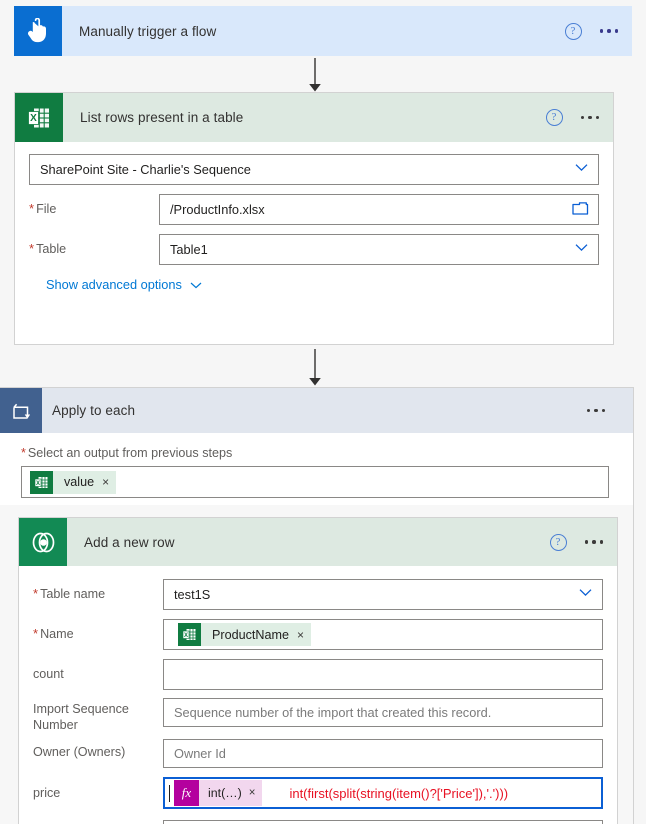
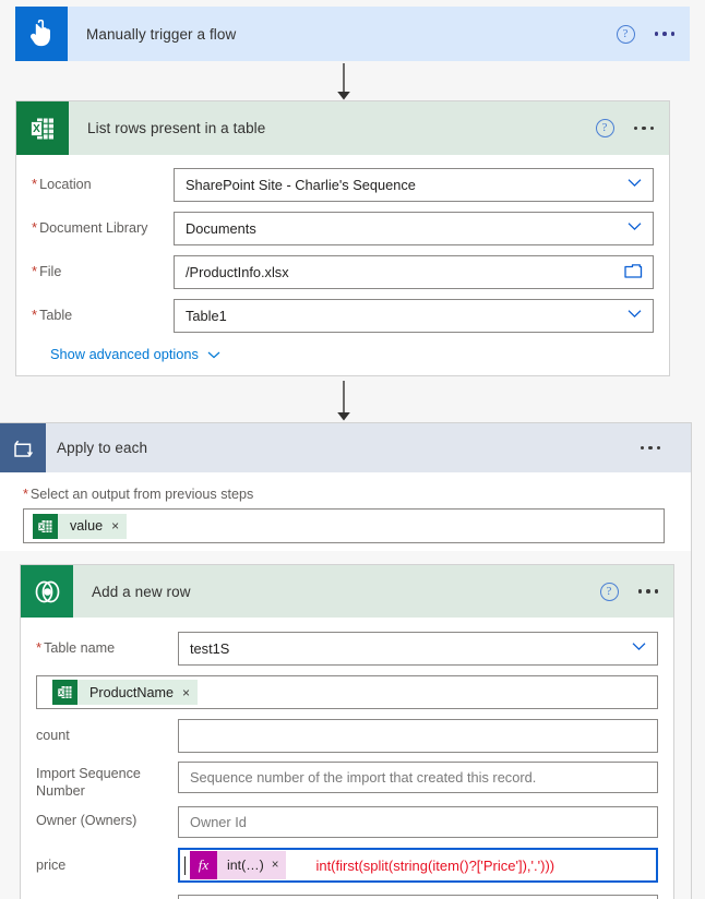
  Manually trigger a flow
  ?
  X
  List rows present in a table
  ?
+ * Location
  SharePoint Site - Charlie's Sequence
+ * Document Library
+ Documents
  * File
  /ProductInfo.xlsx
  * Table
  Table1
  Show advanced options
  Apply to each
  * Select an output from previous steps
  value
  ×
  Add a new row
  ?
  * Table name
  test1S
- * Name
  ProductName
  ×
  count
  Import Sequence Number
  Sequence number of the import that created this record.
  Owner (Owners)
  Owner Id
  price
  fx
  int(…)
  ×
  int(first(split(string(item()?['Price']),'.')))
